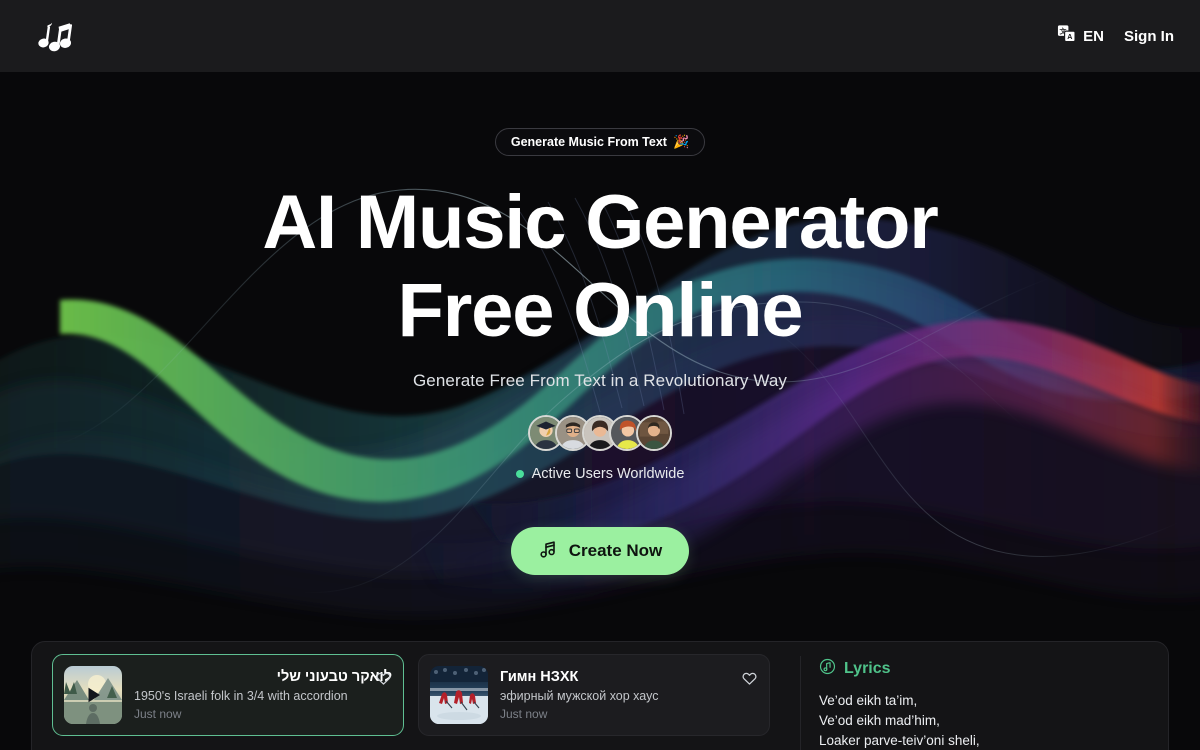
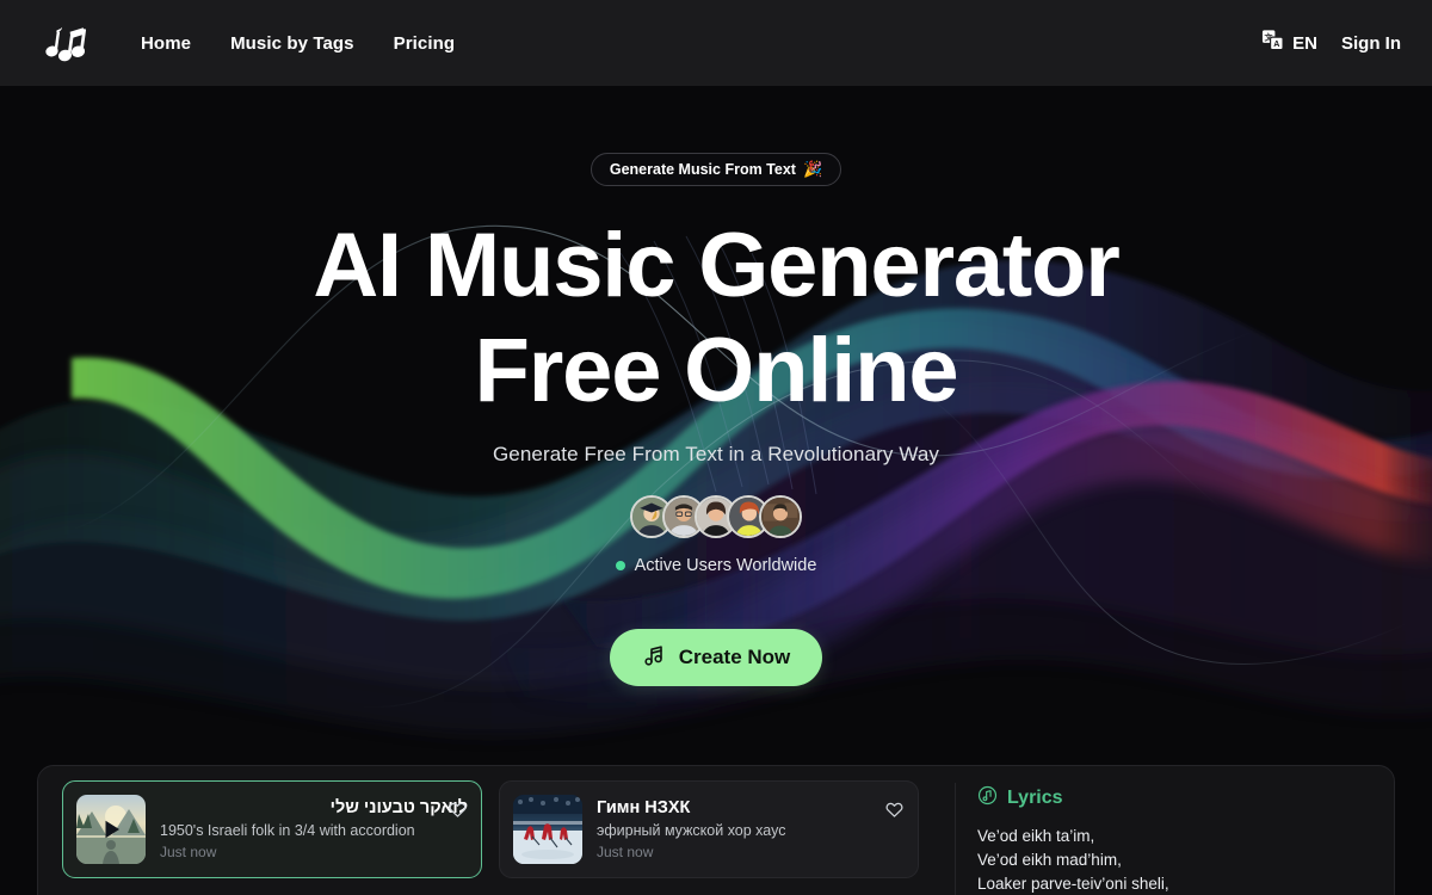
+ Home
+ Music by Tags
+ Pricing
  A
  EN
  Sign In
  Generate Music From Text
  🎉
  AI Music Generator
  Free Online
  Generate Free From Text in a Revolutionary Way
  Active Users Worldwide
  Create Now
  לואקר טבעוני שלי
  1950's Israeli folk in 3/4 with accordion
  Just now
  Гимн НЗХК
  эфирный мужской хор хаус
  Just now
  Lyrics
  Ve’od eikh ta’im,
  Ve’od eikh mad’him,
  Loaker parve-teiv’oni sheli,
